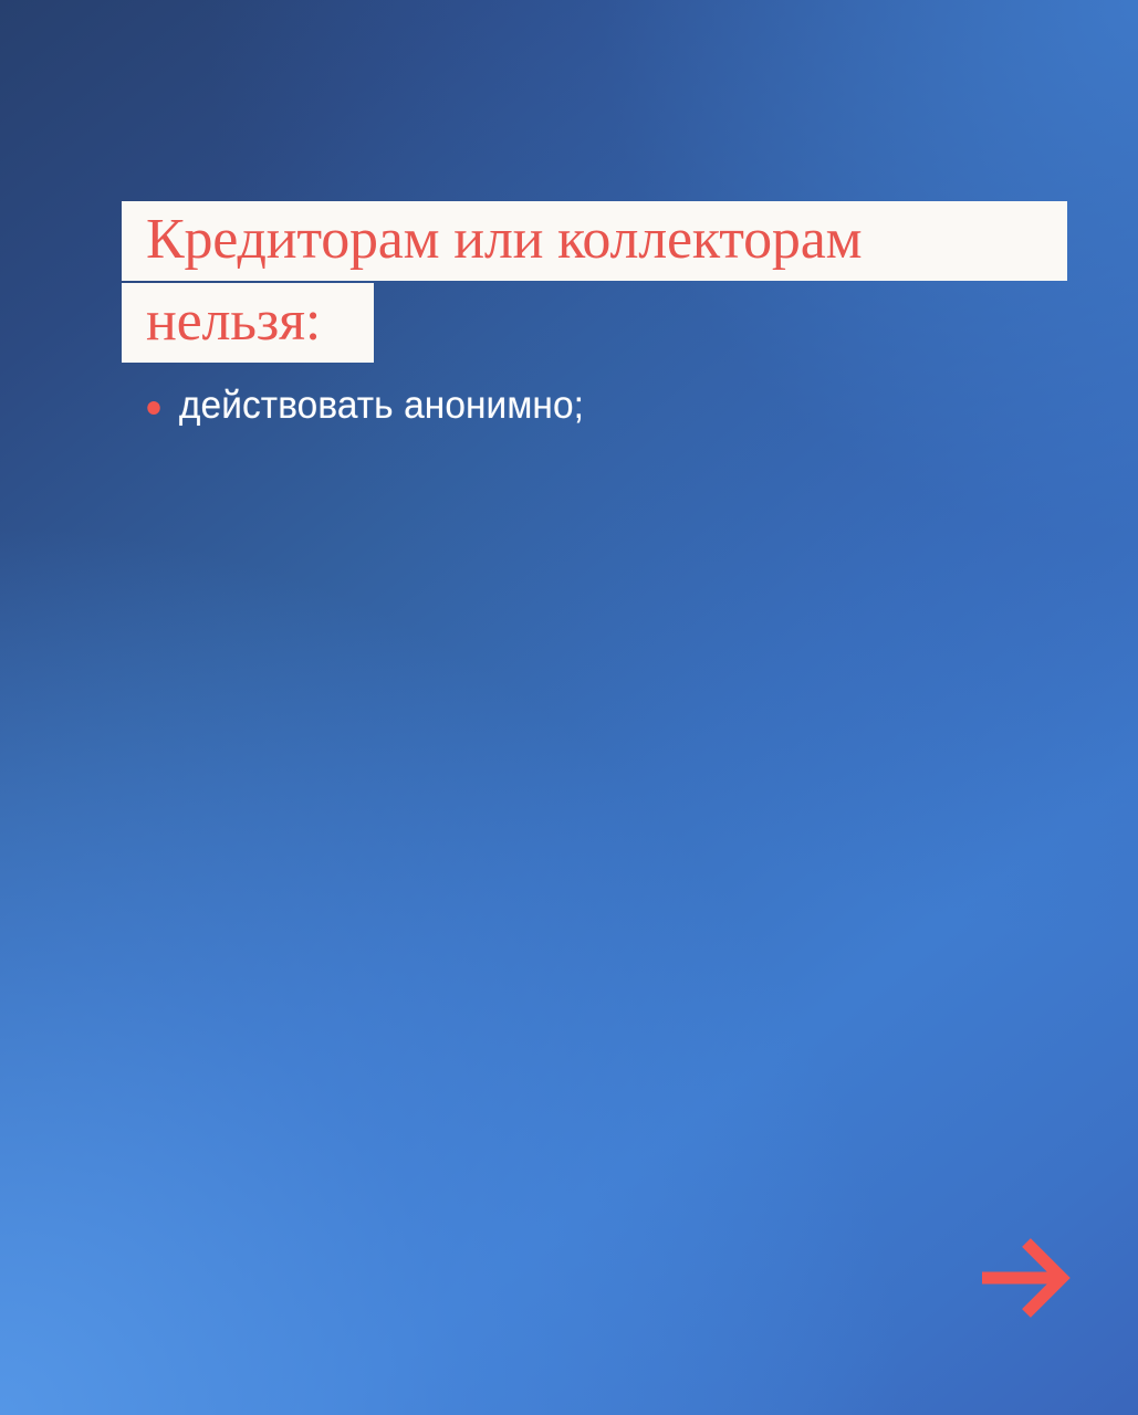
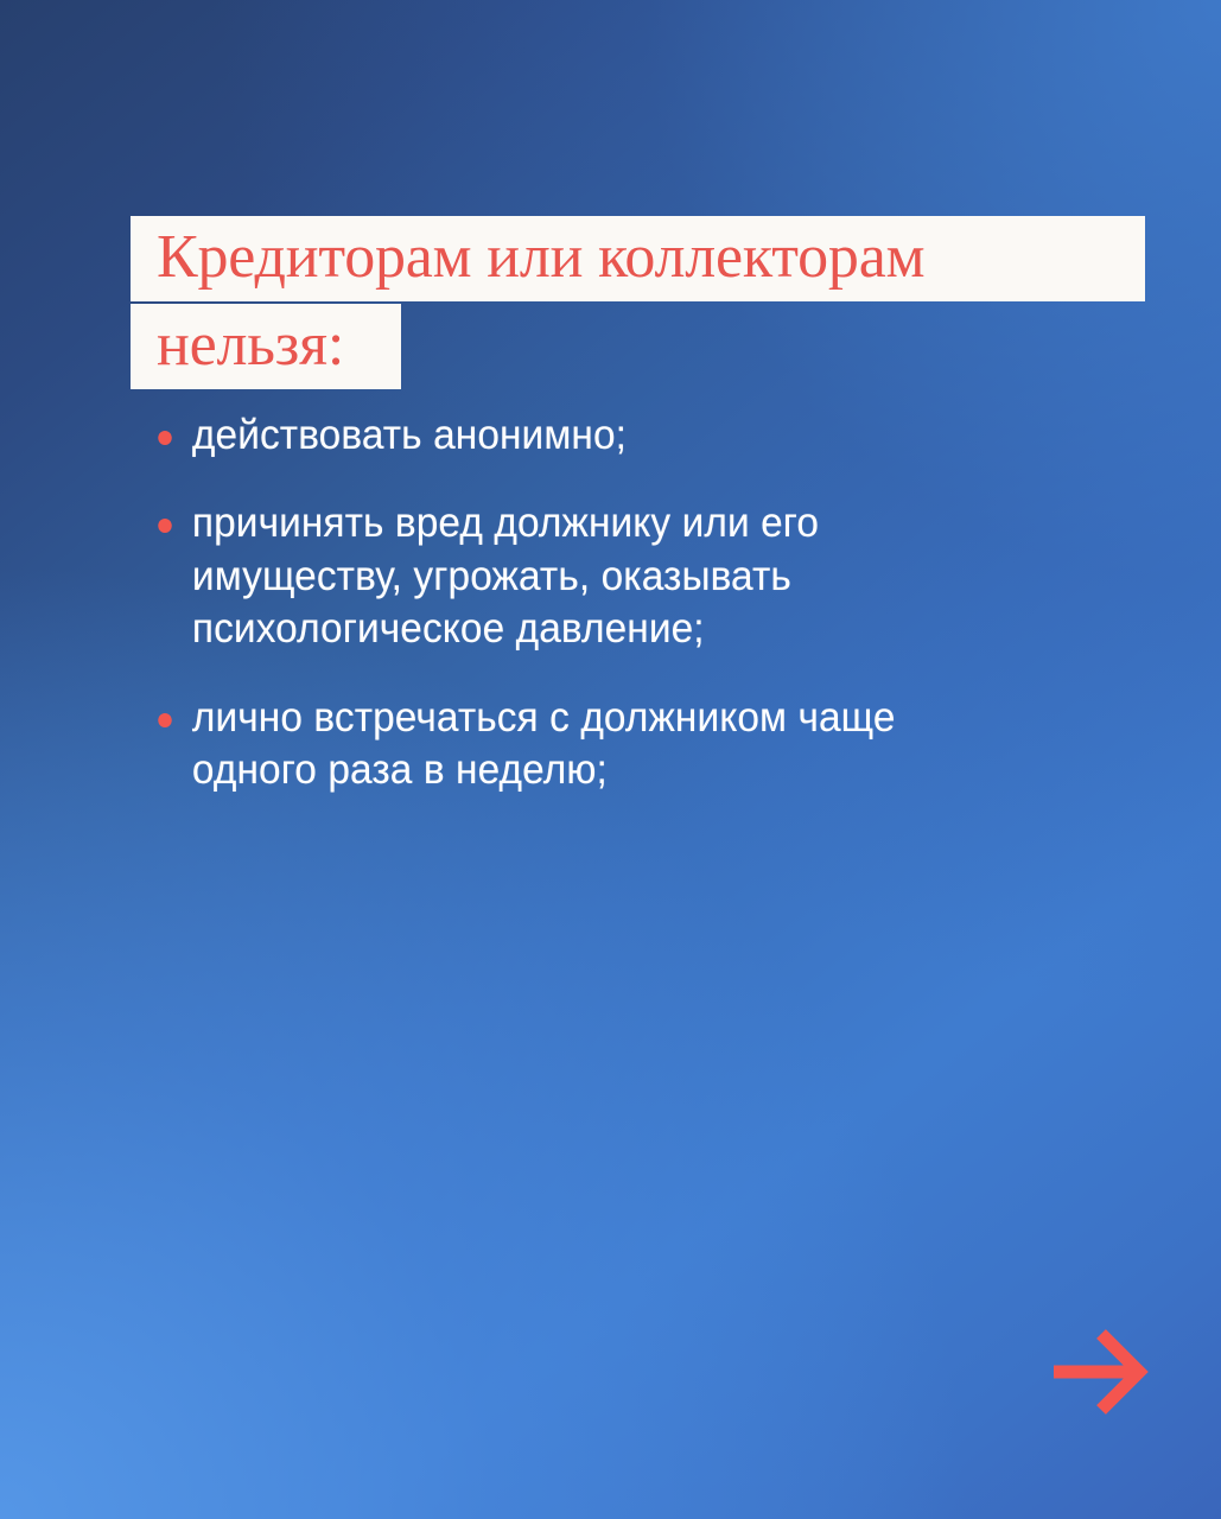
  Кредиторам или коллекторам
  нельзя:
  действовать анонимно;
+ причинять вред должнику или его
+ имуществу, угрожать, оказывать
+ психологическое давление;
+ лично встречаться с должником чаще
+ одного раза в неделю;
